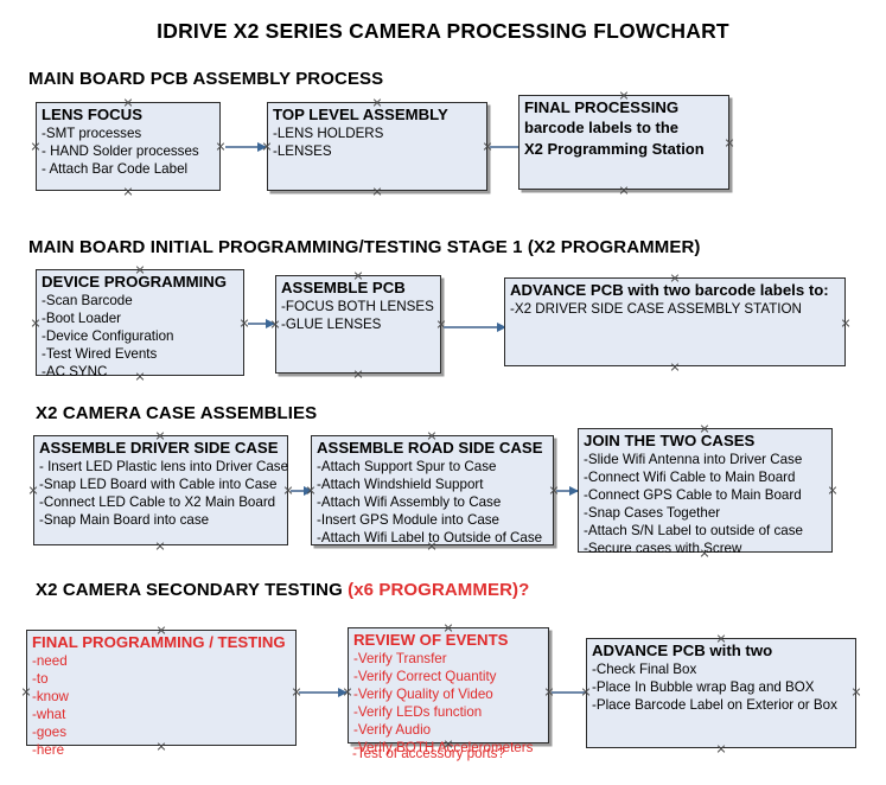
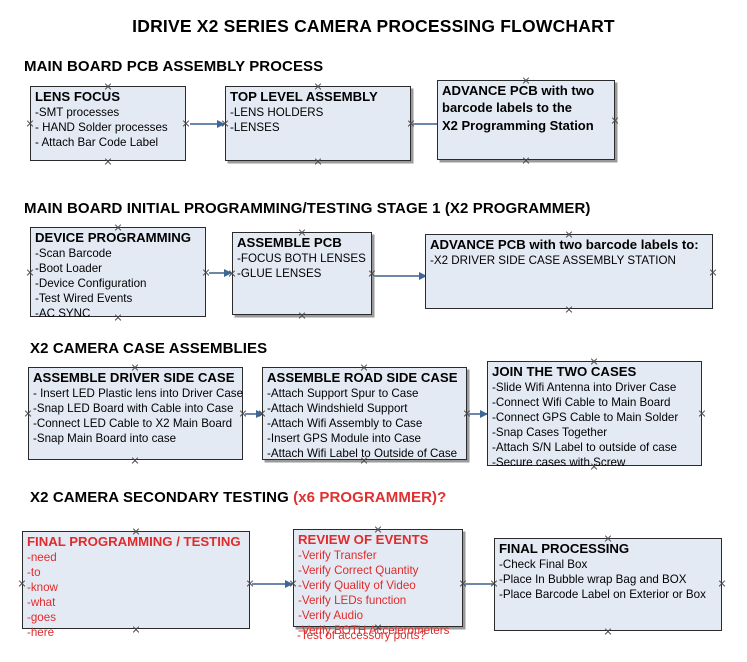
  IDRIVE X2 SERIES CAMERA PROCESSING FLOWCHART
  MAIN BOARD PCB ASSEMBLY PROCESS
  LENS FOCUS
  -SMT processes
  - HAND Solder processes
  - Attach Bar Code Label
  TOP LEVEL ASSEMBLY
  -LENS HOLDERS
  -LENSES
- FINAL PROCESSING
+ ADVANCE PCB with two
  barcode labels to the
  X2 Programming Station
  MAIN BOARD INITIAL PROGRAMMING/TESTING STAGE 1 (X2 PROGRAMMER)
  DEVICE PROGRAMMING
  -Scan Barcode
  -Boot Loader
  -Device Configuration
  -Test Wired Events
  -AC SYNC
  ASSEMBLE PCB
  -FOCUS BOTH LENSES
  -GLUE LENSES
  ADVANCE PCB with two barcode labels to:
  -X2 DRIVER SIDE CASE ASSEMBLY STATION
  X2 CAMERA CASE ASSEMBLIES
  ASSEMBLE DRIVER SIDE CASE
  - Insert LED Plastic lens into Driver Case
  -Snap LED Board with Cable into Case
  -Connect LED Cable to X2 Main Board
  -Snap Main Board into case
  ASSEMBLE ROAD SIDE CASE
  -Attach Support Spur to Case
  -Attach Windshield Support
  -Attach Wifi Assembly to Case
  -Insert GPS Module into Case
  -Attach Wifi Label to Outside of Case
  JOIN THE TWO CASES
  -Slide Wifi Antenna into Driver Case
  -Connect Wifi Cable to Main Board
- -Connect GPS Cable to Main Board
+ -Connect GPS Cable to Main Solder
  -Snap Cases Together
  -Attach S/N Label to outside of case
  -Secure cases withcrew
  X2 CAMERA SECONDARY TESTING (x6 PROGRAMMER)?
  FINAL PROGRAMMING / TESTING
  -need
  -to
  -know
  -what
  -goes
  -here
  REVIEW OF EVENTS
  -Verify Transfer
  -Verify Correct Quantity
  -Verify Quality of Video
  -Verify LEDs function
  -Verify Audio
  -Verify BOTHcelerometers
  -Test of accessory ports?
- ADVANCE PCB with two
+ FINAL PROCESSING
  -Check Final Box
  -Place In Bubble wrap Bag and BOX
  -Place Barcode Label on Exterior or Box
